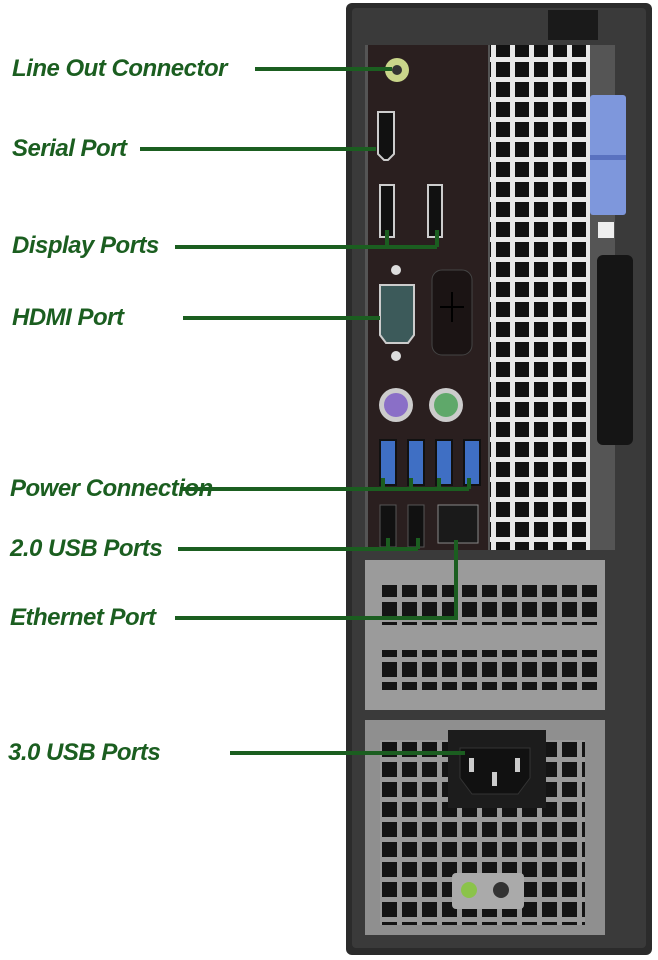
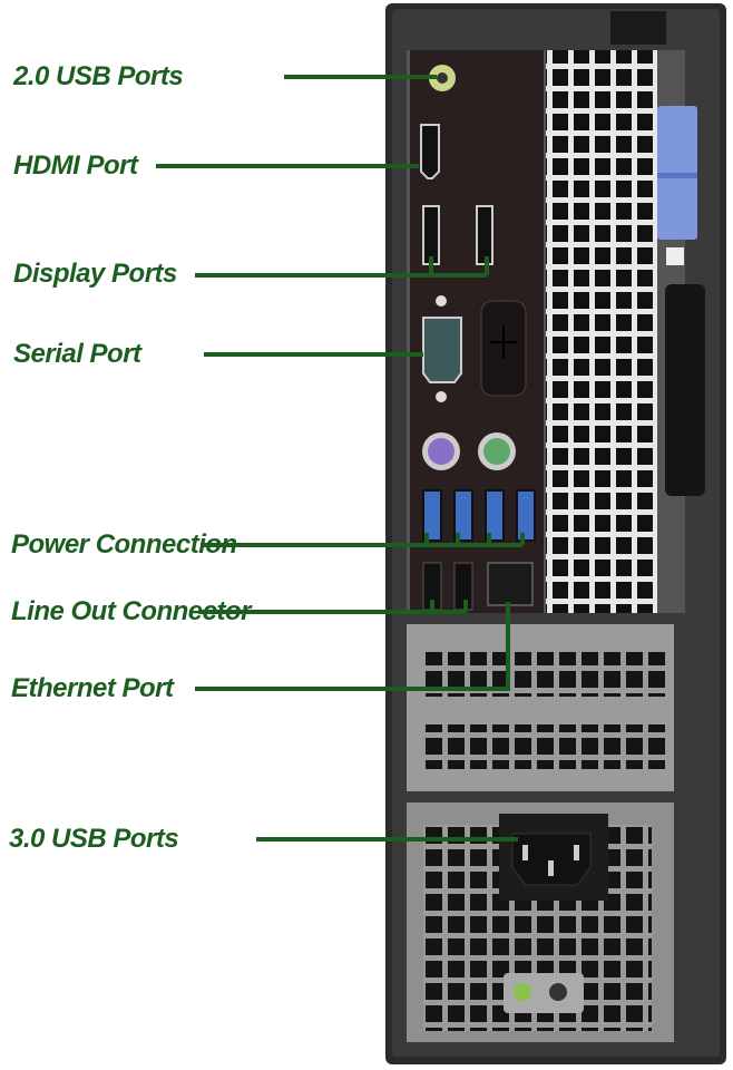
- Line Out Connector
+ 2.0 USB Ports
- Serial Port
+ HDMI Port
  Display Ports
- HDMI Port
+ Serial Port
  Power Connection
- 2.0 USB Ports
+ Line Out Connector
  Ethernet Port
  3.0 USB Ports
